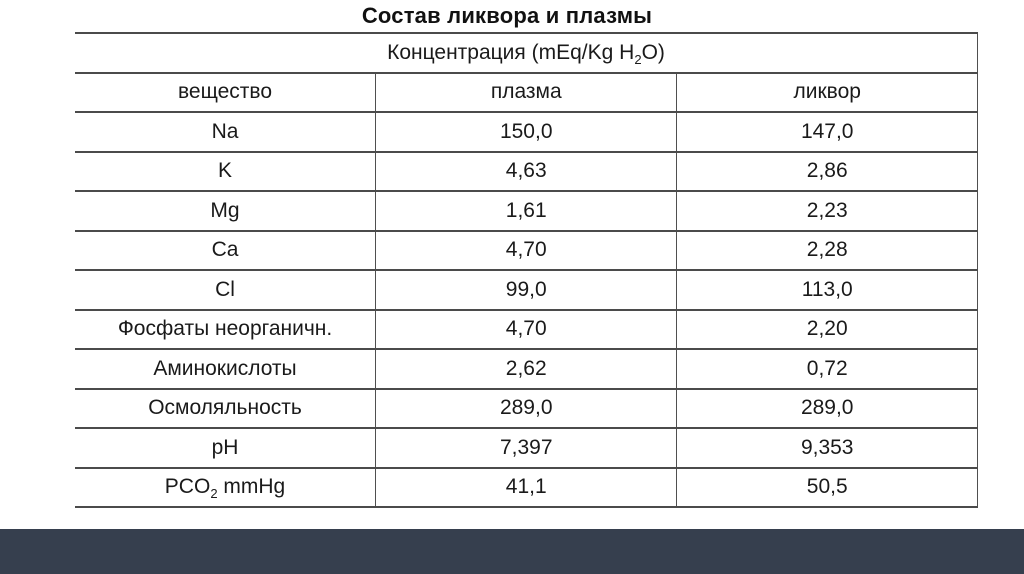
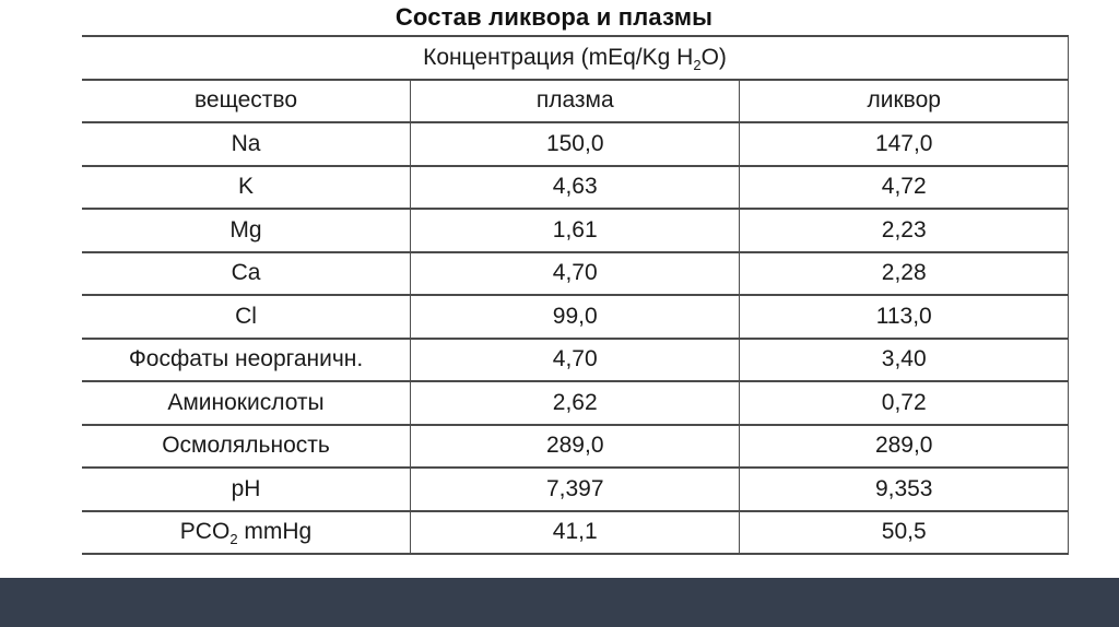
  Состав ликвора и плазмы
  Концентрация (mEq/Kg H2O)
  вещество	плазма	ликвор
  Na	150,0	147,0
- K	4,63	2,86
+ K	4,63	4,72
  Mg	1,61	2,23
  Ca	4,70	2,28
  Cl	99,0	113,0
- Фосфаты неорганичн.	4,70	2,20
+ Фосфаты неорганичн.	4,70	3,40
  Аминокислоты	2,62	0,72
  Осмоляльность	289,0	289,0
  pH	7,397	9,353
  PCO2 mmHg	41,1	50,5
